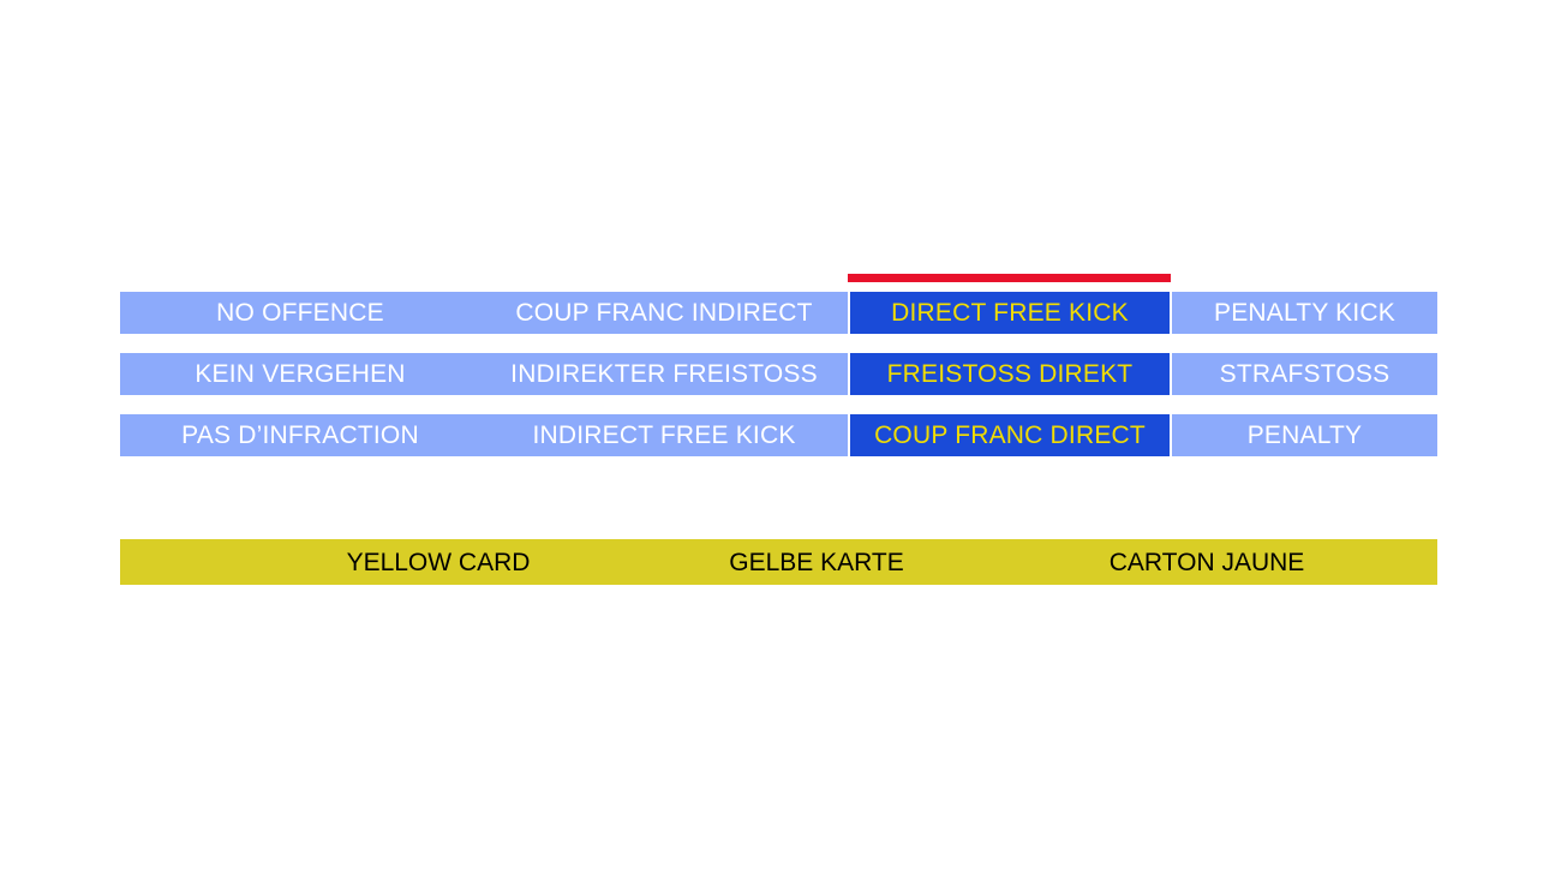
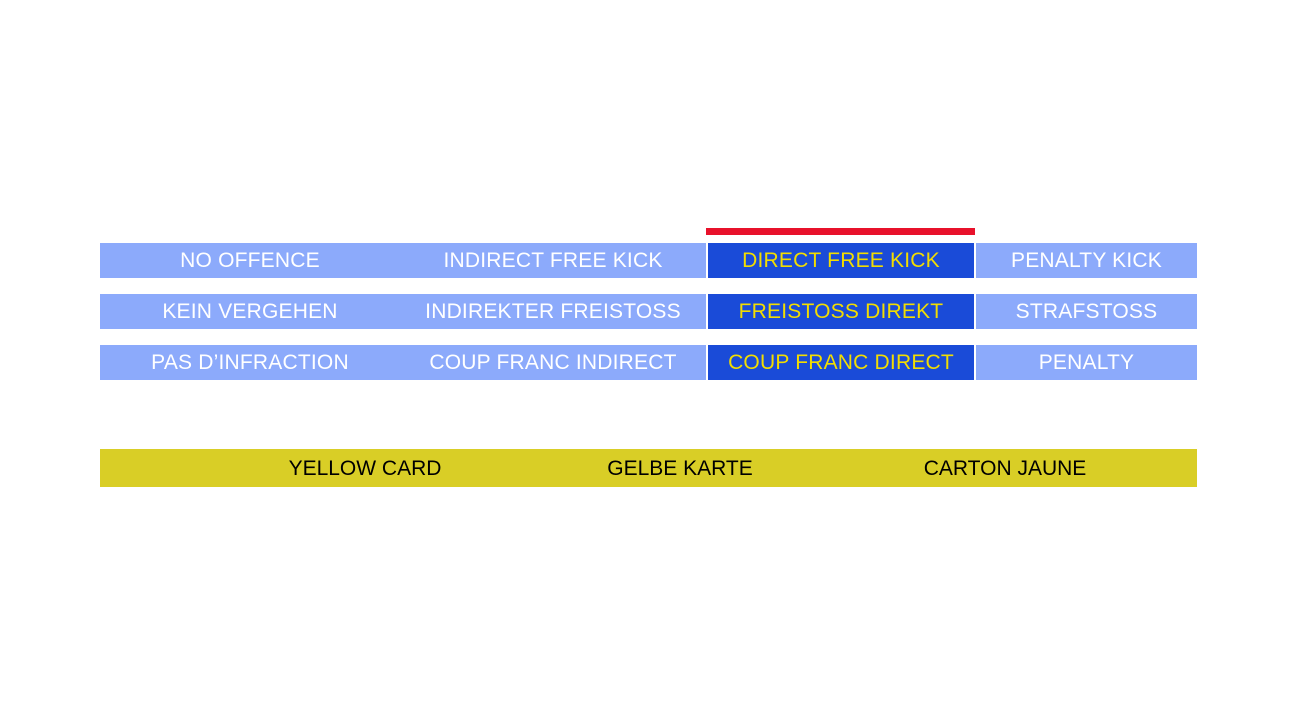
  NO OFFENCE
- COUP FRANC INDIRECT
+ INDIRECT FREE KICK
  DIRECT FREE KICK
  PENALTY KICK
  KEIN VERGEHEN
  INDIREKTER FREISTOSS
  FREISTOSS DIREKT
  STRAFSTOSS
  PAS D’INFRACTION
- INDIRECT FREE KICK
+ COUP FRANC INDIRECT
  COUP FRANC DIRECT
  PENALTY
  YELLOW CARD
  GELBE KARTE
  CARTON JAUNE
